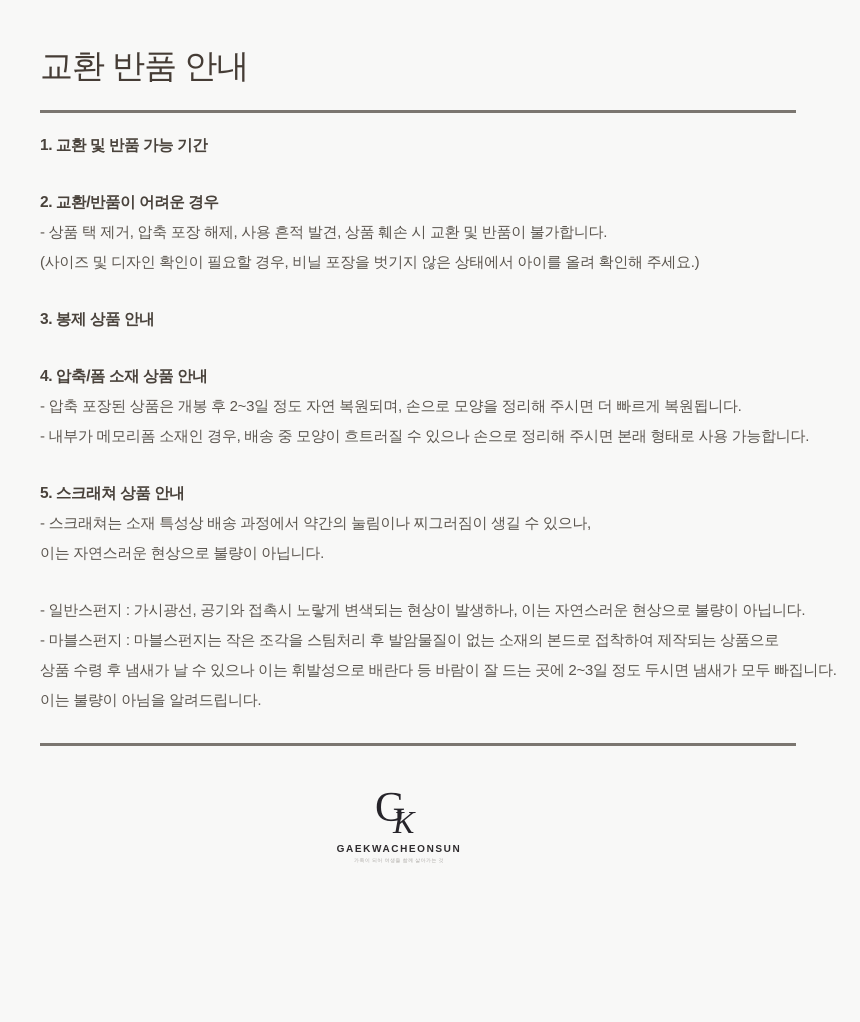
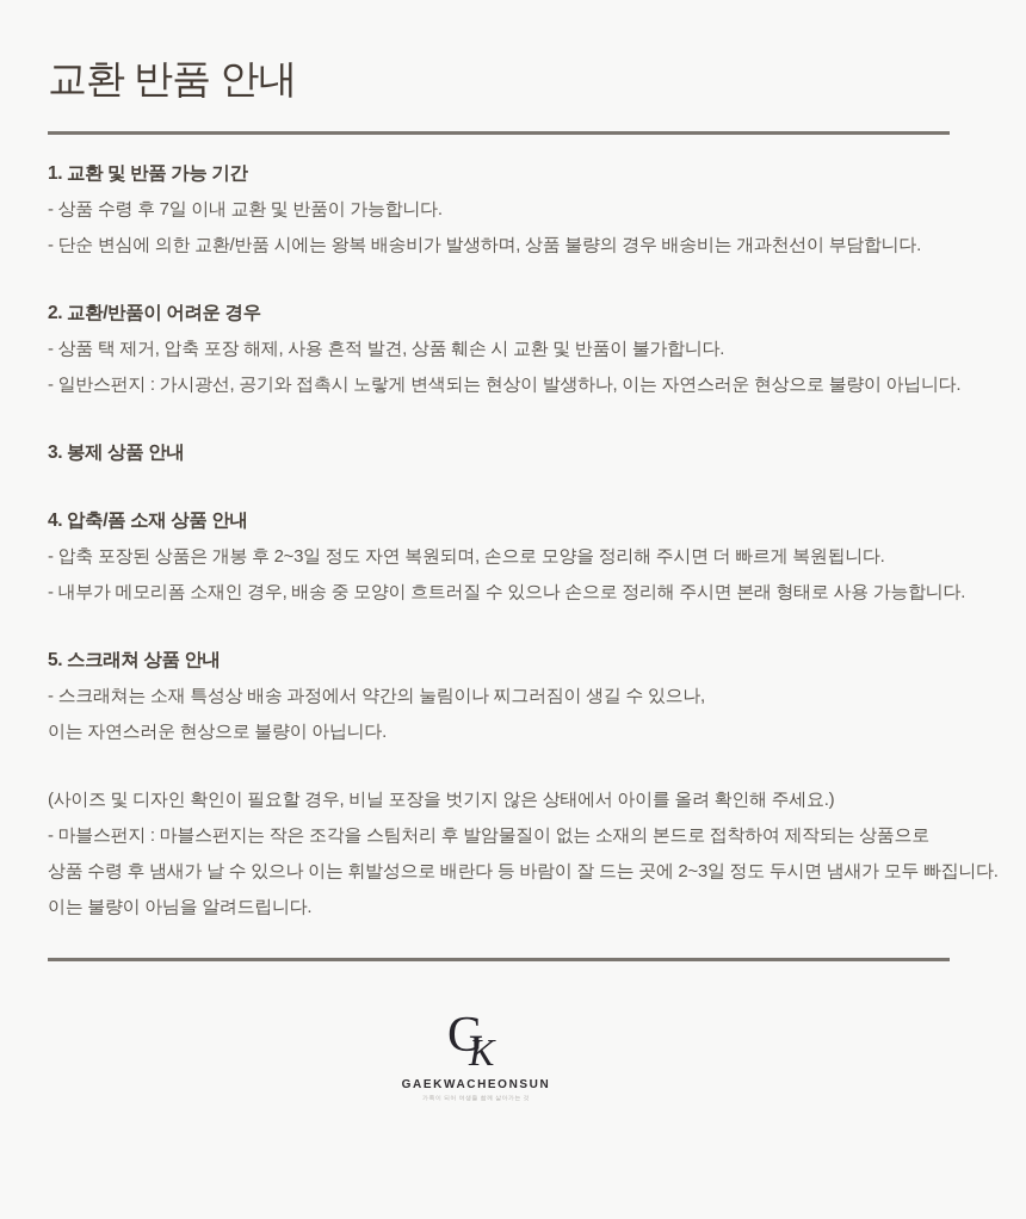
  교환 반품 안내
  1. 교환 및 반품 가능 기간
+ - 상품 수령 후 7일 이내 교환 및 반품이 가능합니다.
+ - 단순 변심에 의한 교환/반품 시에는 왕복 배송비가 발생하며, 상품 불량의 경우 배송비는 개과천선이 부담합니다.
  2. 교환/반품이 어려운 경우
  - 상품 택 제거, 압축 포장 해제, 사용 흔적 발견, 상품 훼손 시 교환 및 반품이 불가합니다.
- (사이즈 및 디자인 확인이 필요할 경우, 비닐 포장을 벗기지 않은 상태에서 아이를 올려 확인해 주세요.)
+ - 일반스펀지 : 가시광선, 공기와 접촉시 노랗게 변색되는 현상이 발생하나, 이는 자연스러운 현상으로 불량이 아닙니다.
  3. 봉제 상품 안내
  4. 압축/폼 소재 상품 안내
  - 압축 포장된 상품은 개봉 후 2~3일 정도 자연 복원되며, 손으로 모양을 정리해 주시면 더 빠르게 복원됩니다.
  - 내부가 메모리폼 소재인 경우, 배송 중 모양이 흐트러질 수 있으나 손으로 정리해 주시면 본래 형태로 사용 가능합니다.
  5. 스크래쳐 상품 안내
  - 스크래쳐는 소재 특성상 배송 과정에서 약간의 눌림이나 찌그러짐이 생길 수 있으나,
  이는 자연스러운 현상으로 불량이 아닙니다.
- - 일반스펀지 : 가시광선, 공기와 접촉시 노랗게 변색되는 현상이 발생하나, 이는 자연스러운 현상으로 불량이 아닙니다.
+ (사이즈 및 디자인 확인이 필요할 경우, 비닐 포장을 벗기지 않은 상태에서 아이를 올려 확인해 주세요.)
  - 마블스펀지 : 마블스펀지는 작은 조각을 스팀처리 후 발암물질이 없는 소재의 본드로 접착하여 제작되는 상품으로
  상품 수령 후 냄새가 날 수 있으나 이는 휘발성으로 배란다 등 바람이 잘 드는 곳에 2~3일 정도 두시면 냄새가 모두 빠집니다.
  이는 불량이 아님을 알려드립니다.
  G
  K
  GAEKWACHEONSUN
